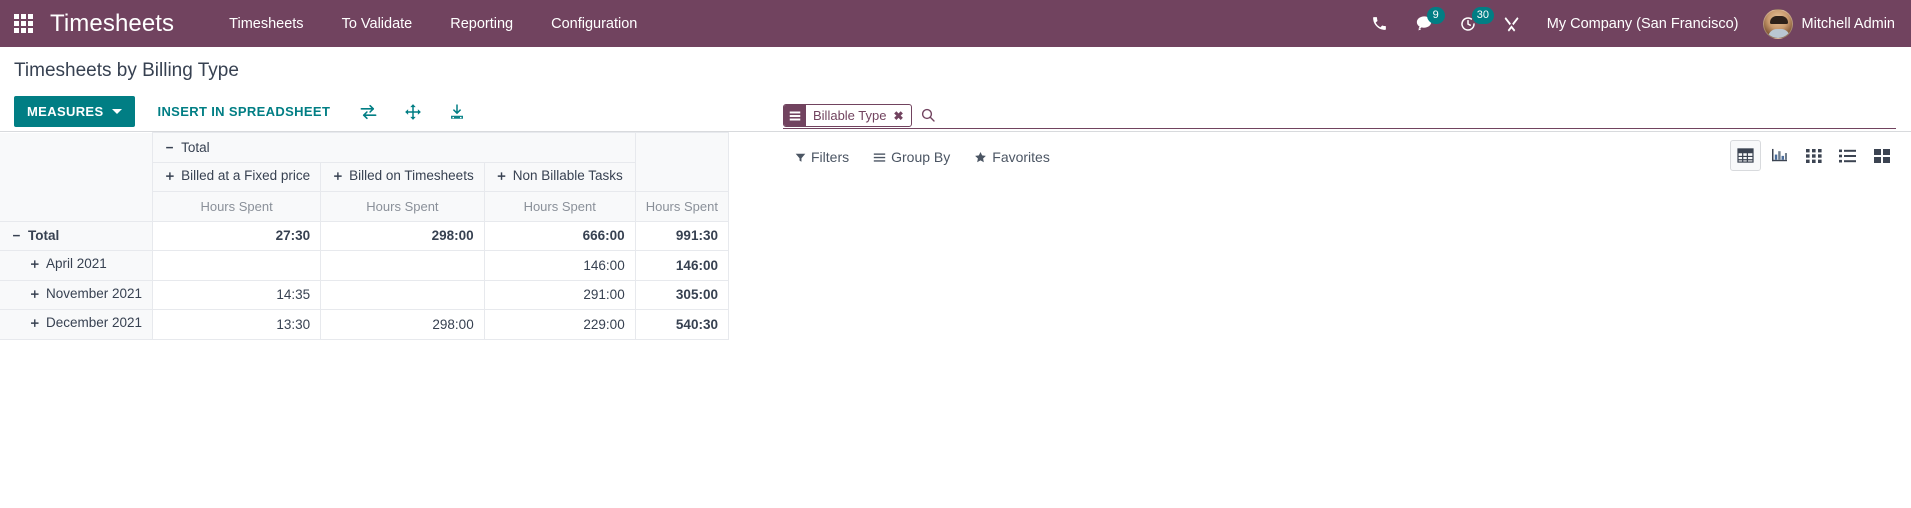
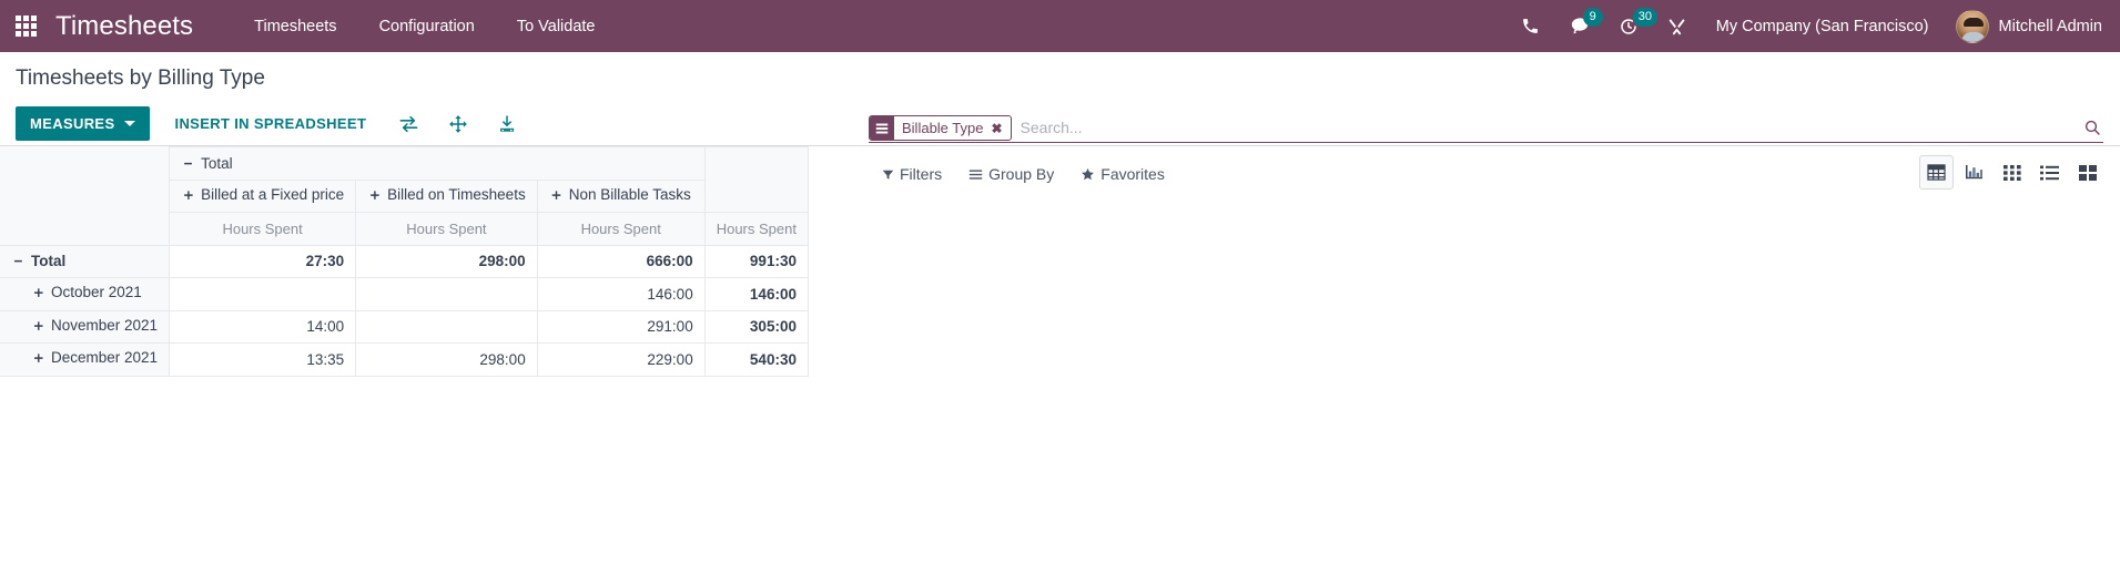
  Timesheets
  Timesheets
- To Validate
+ Configuration
- Reporting
- Configuration
+ To Validate
  9
  30
  My Company (San Francisco)
  Mitchell Admin
  Timesheets by Billing Type
  MEASURES
  INSERT IN SPREADSHEET
  Billable Type
  ✖
+ Search...
  Filters
  Group By
  Favorites
  	− Total
  	＋ Billed at a Fixed price	＋ Billed on Timesheets	＋ Non Billable Tasks
  	Hours Spent	Hours Spent	Hours Spent	Hours Spent
  − Total	27:30	298:00	666:00	991:30
- ＋ April 2021			146:00	146:00
+ ＋ October 2021			146:00	146:00
- ＋ November 2021	14:35		291:00	305:00
+ ＋ November 2021	14:00		291:00	305:00
- ＋ December 2021	13:30	298:00	229:00	540:30
+ ＋ December 2021	13:35	298:00	229:00	540:30
